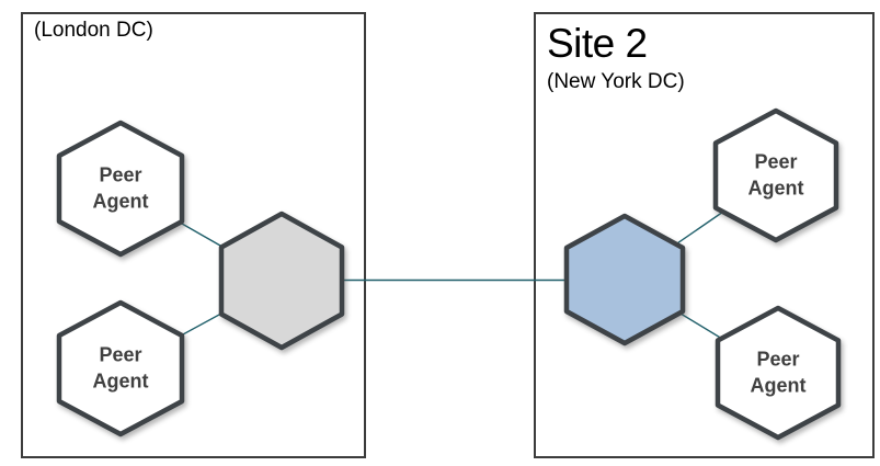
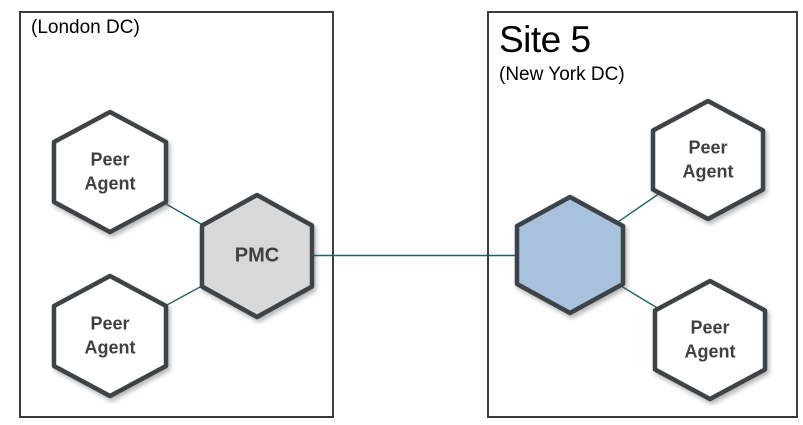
  (London DC)
- Site 2
+ Site 5
  (New York DC)
  Peer Agent
  Peer Agent
+ PMC
  Peer Agent
  Peer Agent
